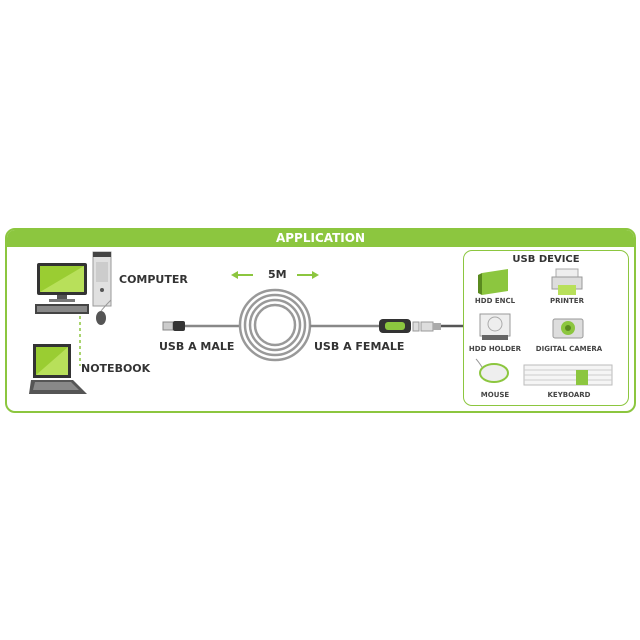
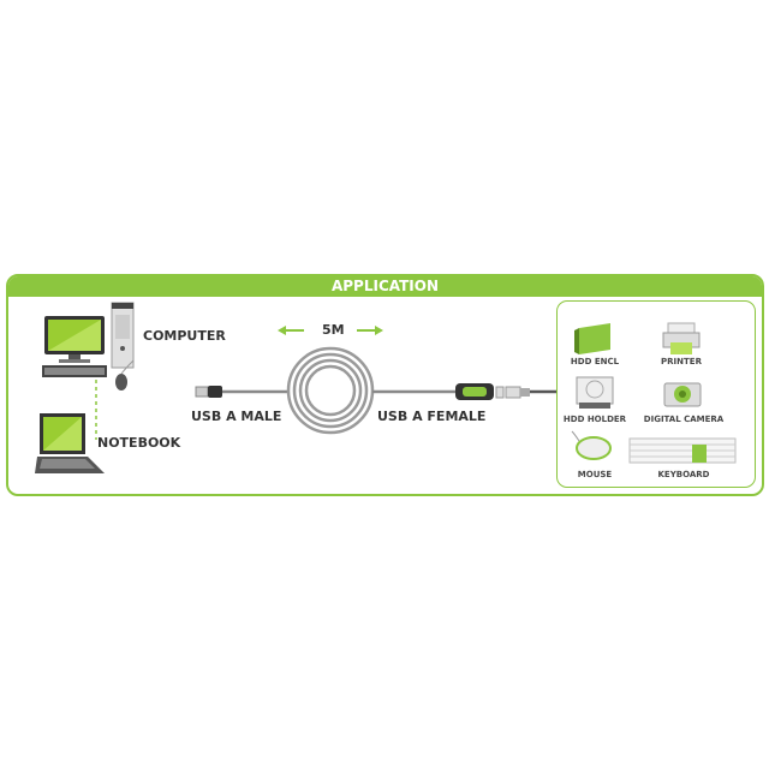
  APPLICATION
  COMPUTER
  NOTEBOOK
  5M
  USB A MALE
  USB A FEMALE
- USB DEVICE
  HDD ENCL
  PRINTER
  HDD HOLDER
  DIGITAL CAMERA
  MOUSE
  KEYBOARD
